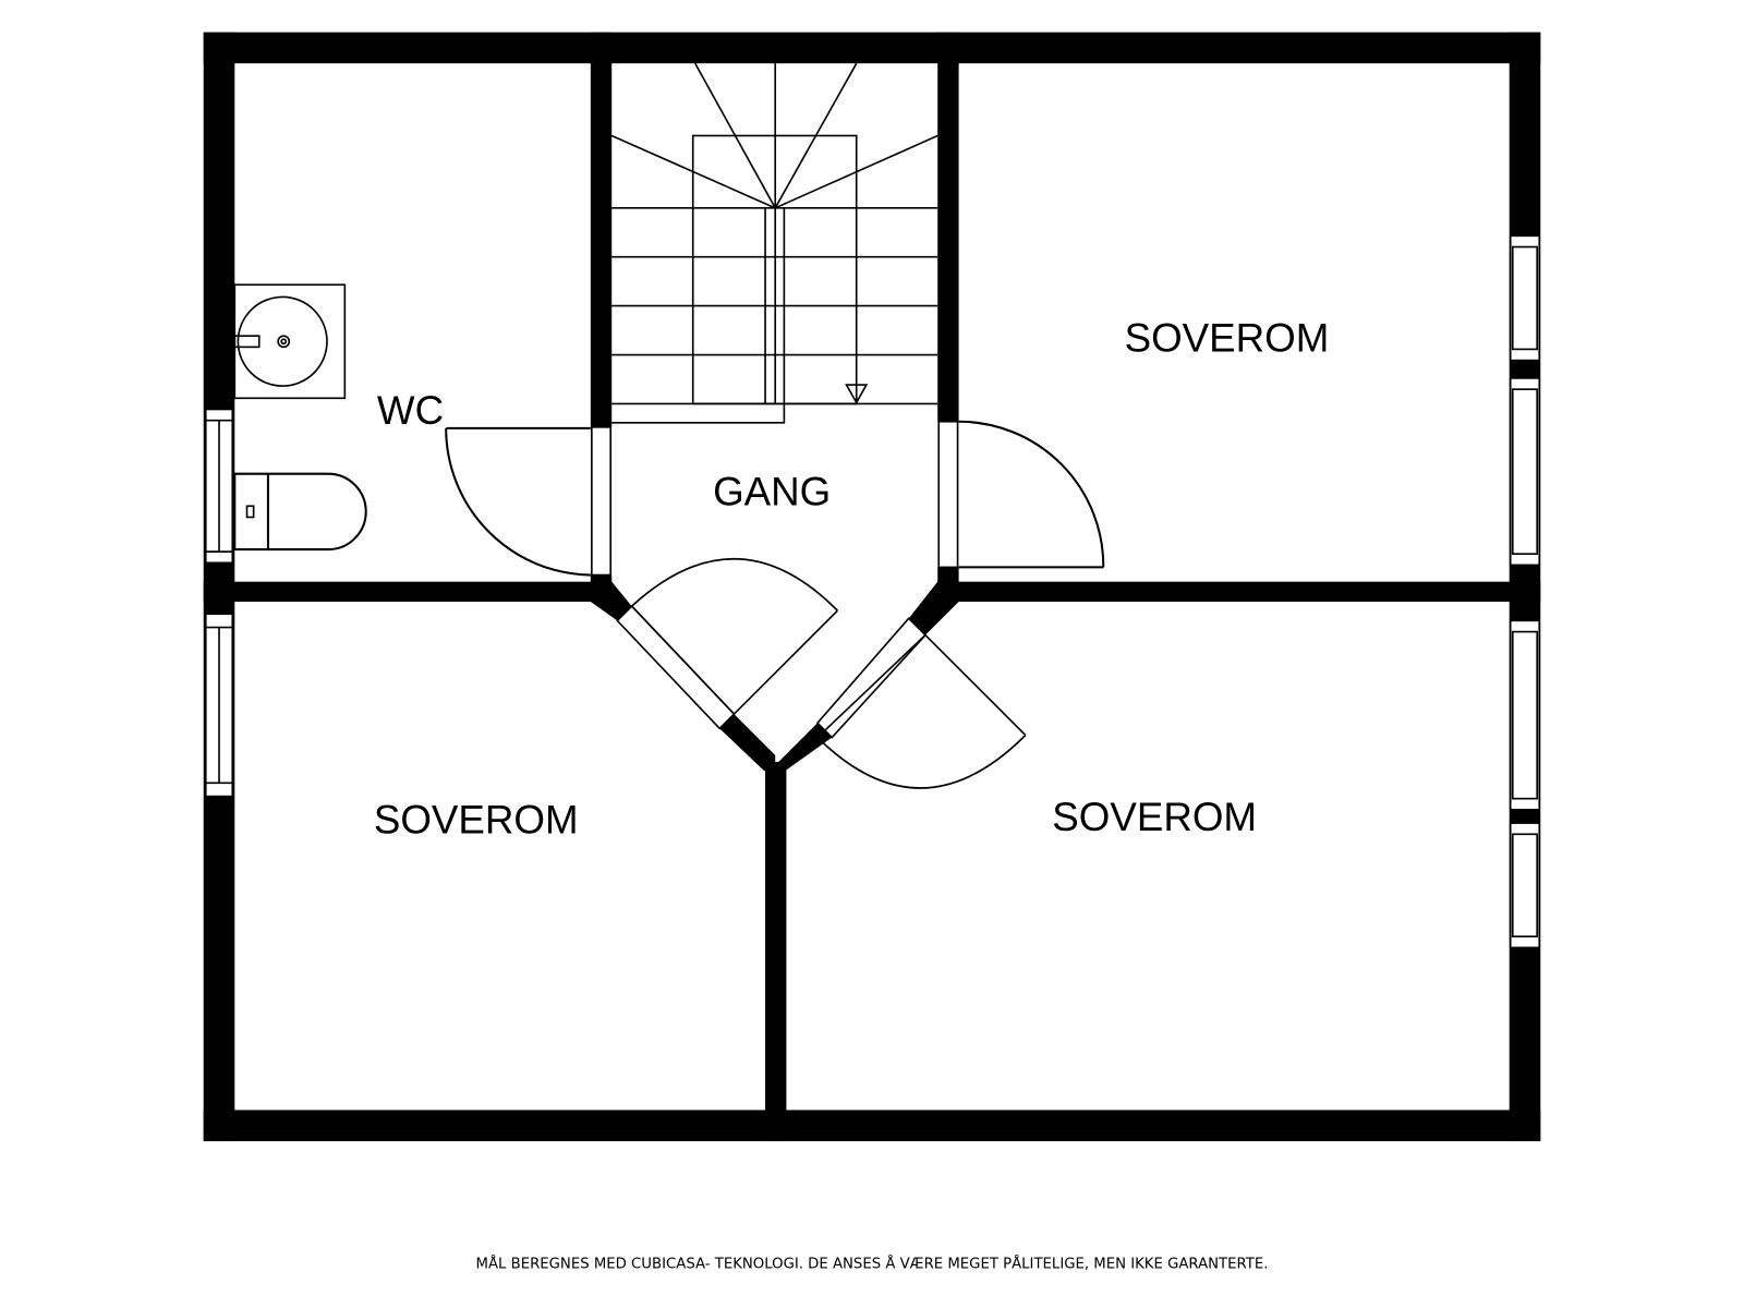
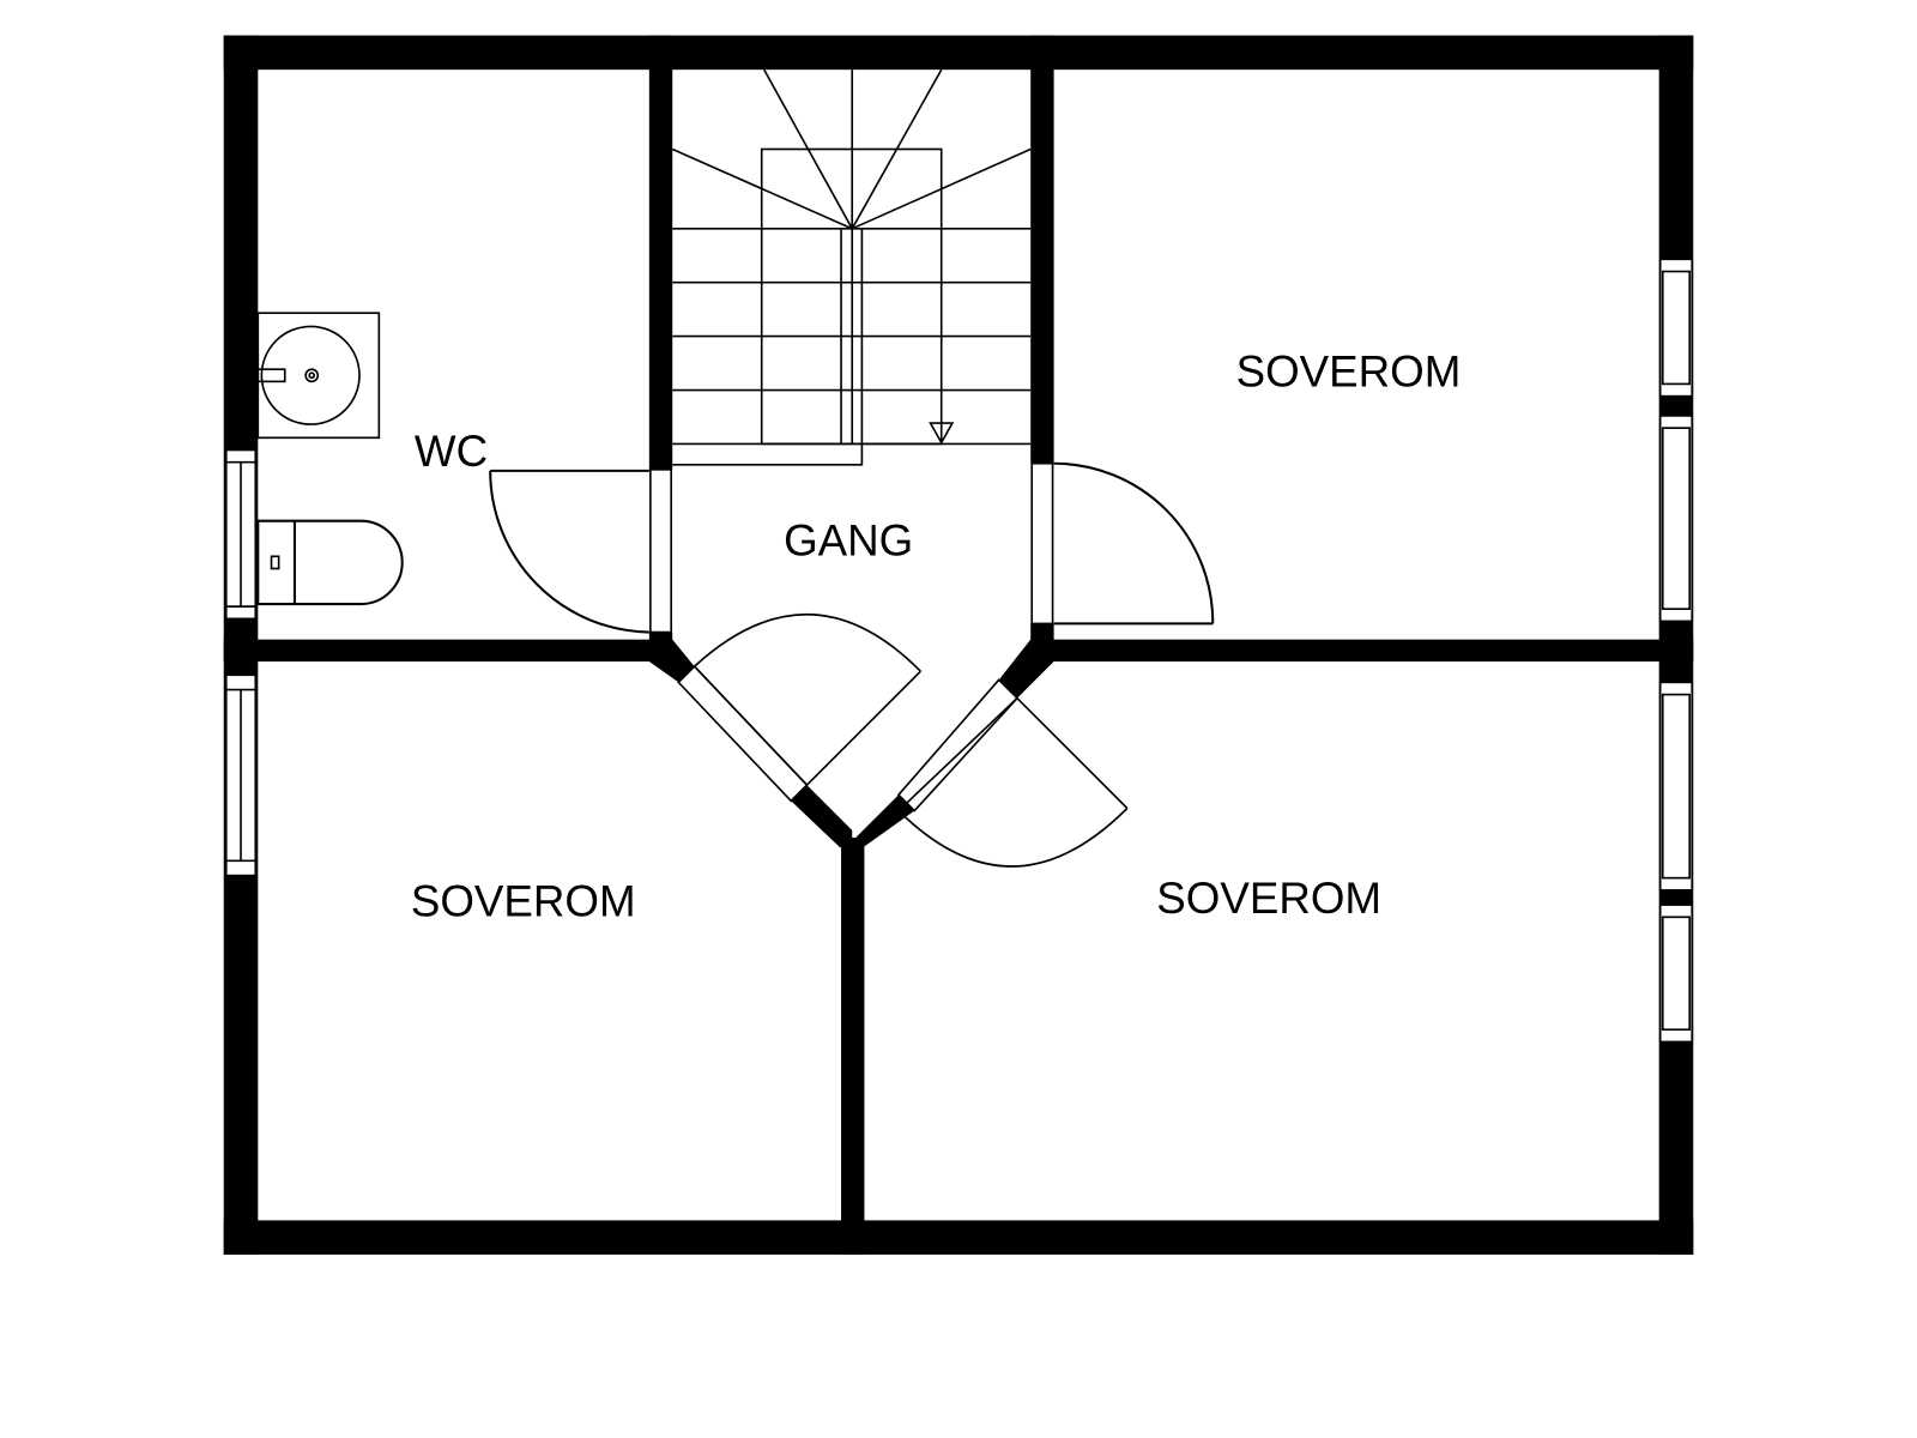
  WC
  GANG
  SOVEROM
  SOVEROM
  SOVEROM
- MÅL BEREGNES MED CUBICASA- TEKNOLOGI. DE ANSES Å VÆRE MEGET PÅLITELIGE, MEN IKKE GARANTERTE.
